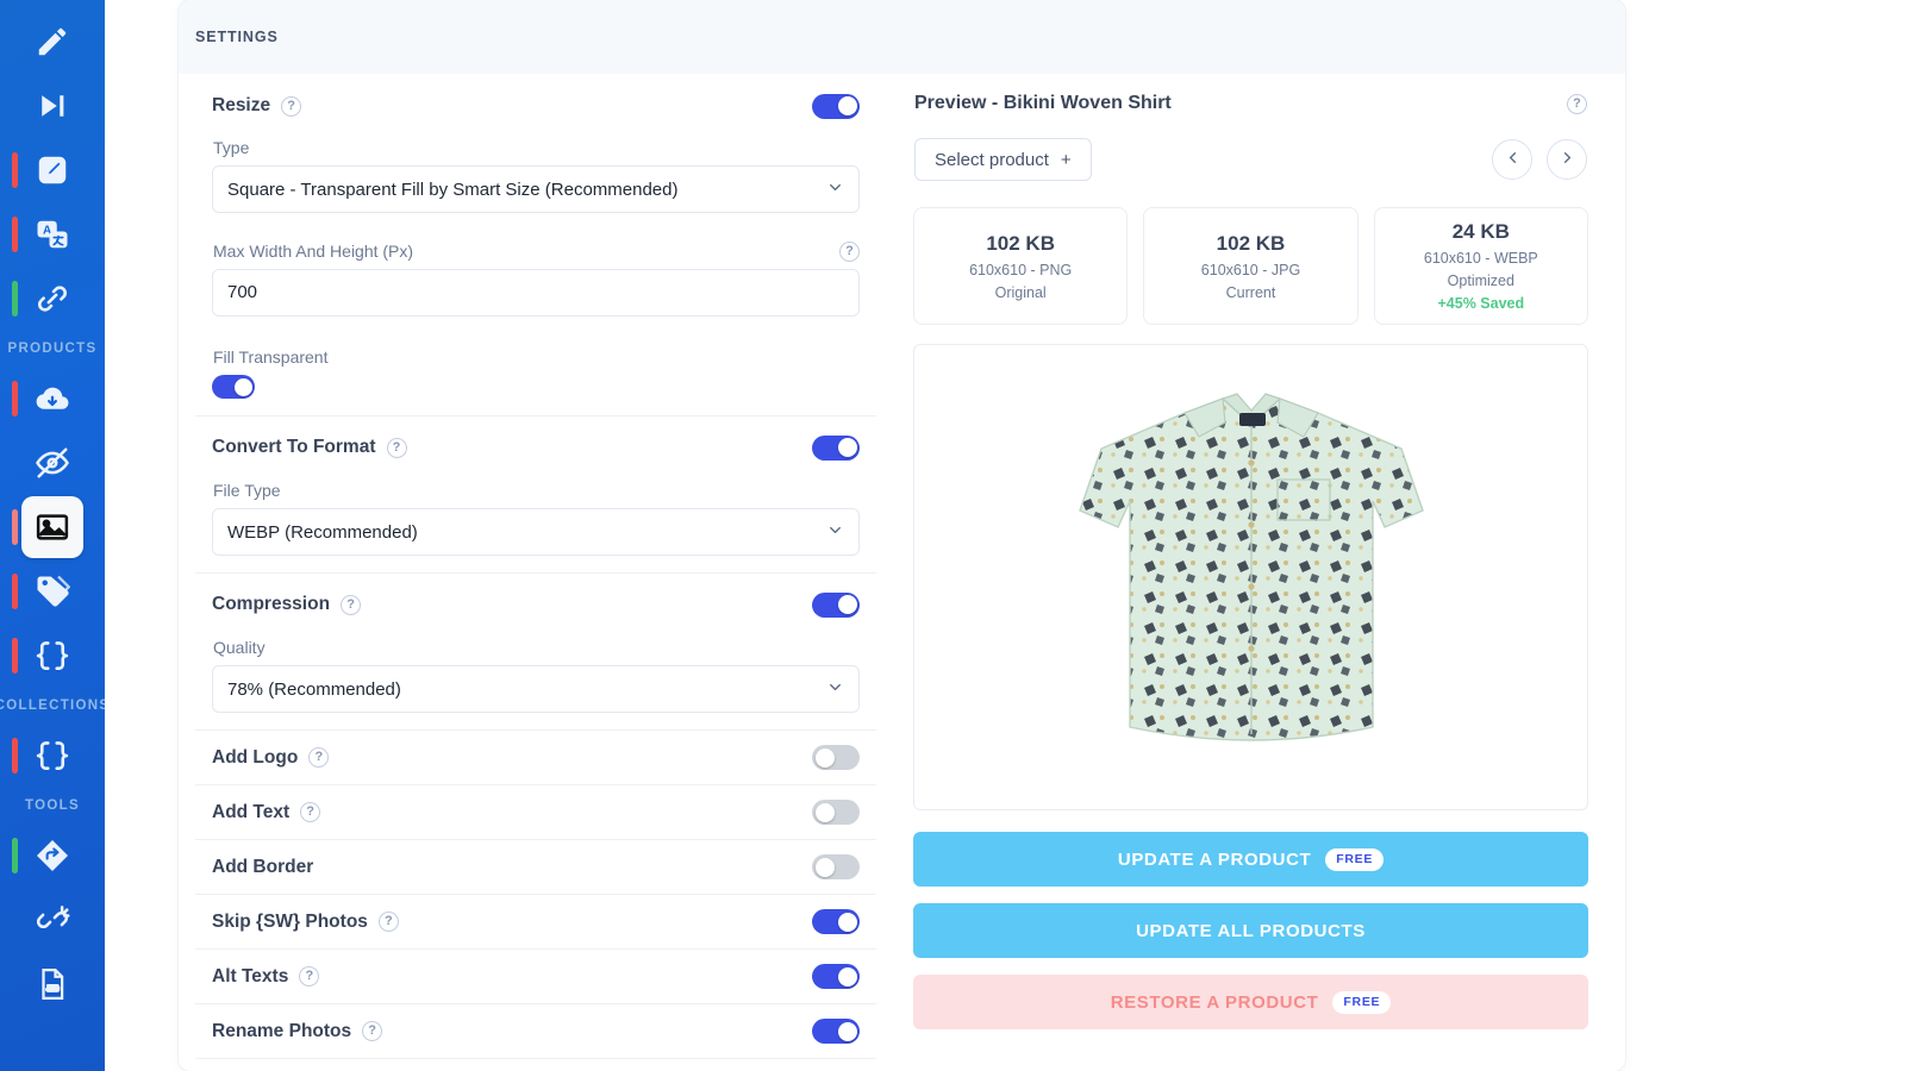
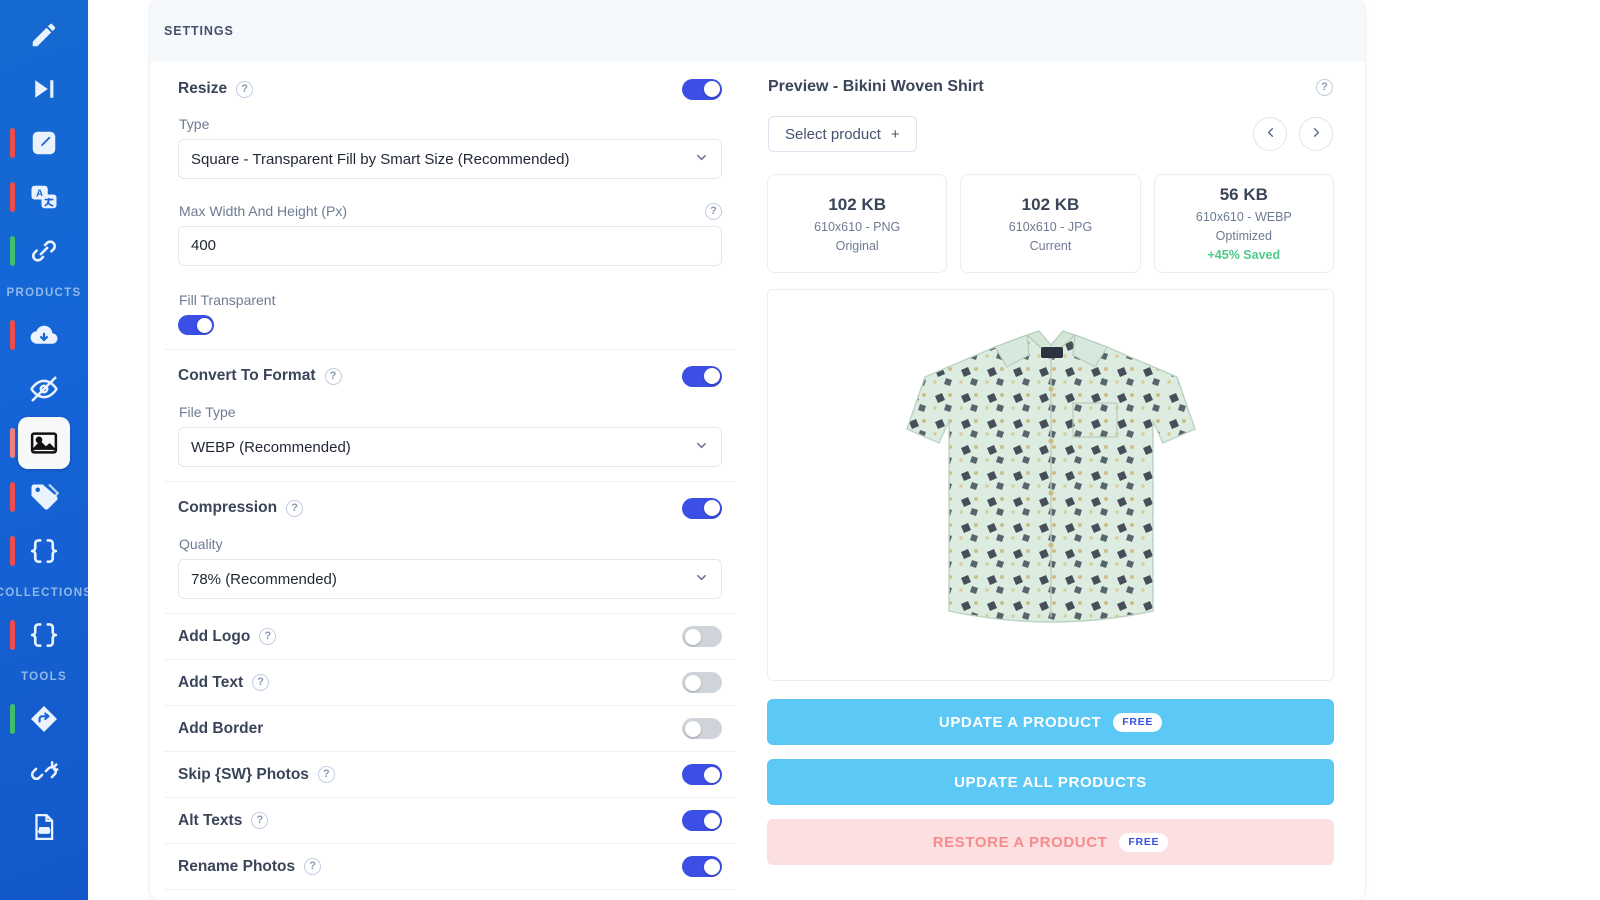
  A
  PRODUCTS
  COLLECTION
  TOOLS
  SETTINGS
  Resize
  ?
  Type
  Square - Transparent Fill by Smart Size (Recommended)
  Max Width And Height (Px)
  ?
- 700
+ 400
  Fill Transparent
  Convert To Format
  ?
  File Type
  WEBP (Recommended)
  Compression
  ?
  Quality
  78% (Recommended)
  Add Logo
  ?
  Add Text
  ?
  Add Border
  Skip {SW} Photos
  ?
  Alt Texts
  ?
  Rename Photos
  ?
  Preview - Bikini Woven Shirt
  ?
  Select product
  +
  102 KB
  610x610 - PNG
  Original
  102 KB
  610x610 - JPG
  Current
- 24 KB
+ 56 KB
  610x610 - WEBP
  Optimized
  +45% Saved
  UPDATE A PRODUCT
  FREE
  UPDATE ALL PRODUCTS
  RESTORE A PRODUCT
  FREE
